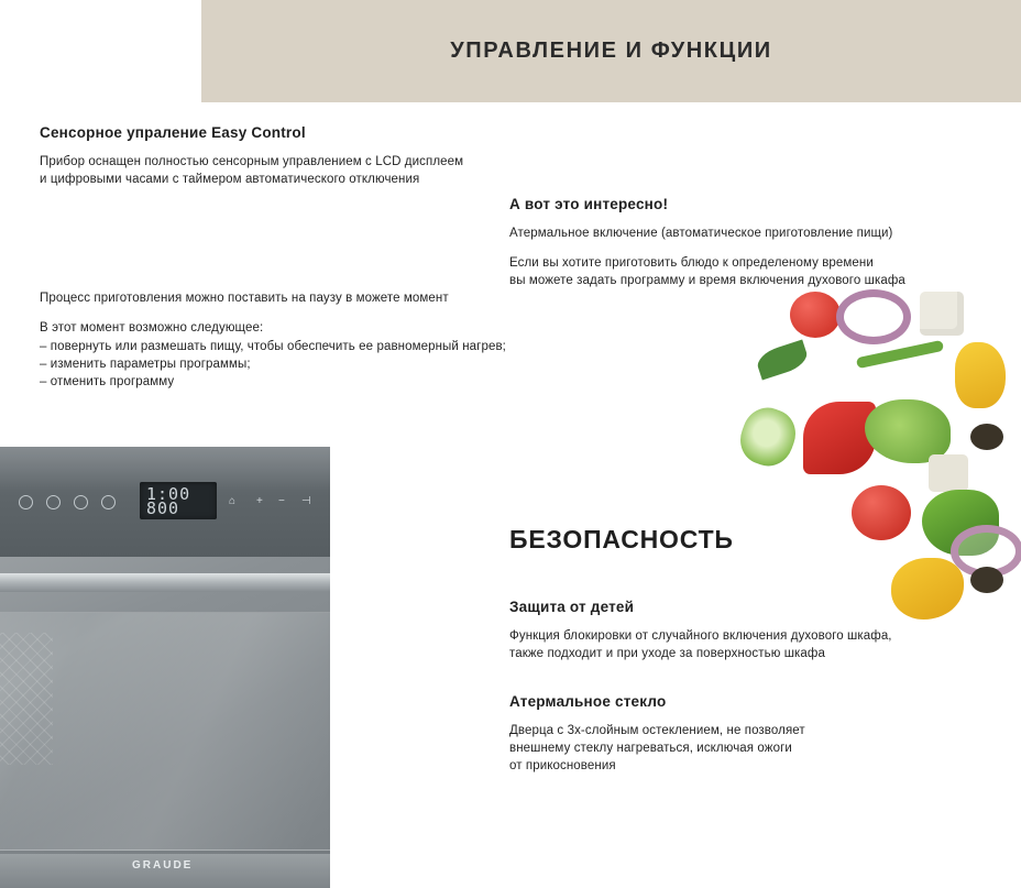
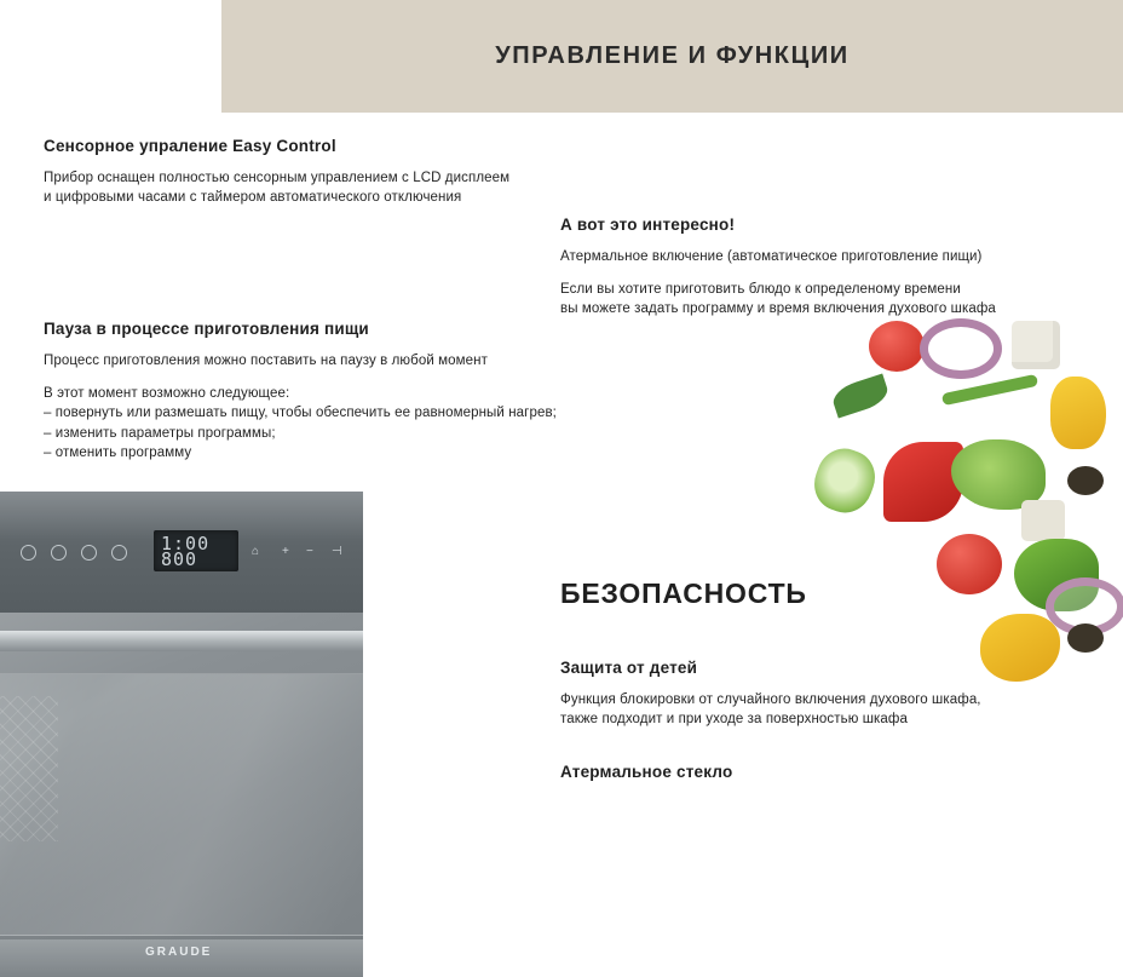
  УПРАВЛЕНИЕ И ФУНКЦИИ
  Сенсорное упраление Easy Control
  Прибор оснащен полностью сенсорным управлением с LCD дисплеем
  и цифровыми часами с таймером автоматического отключения
  А вот это интересно!
  Атермальное включение (автоматическое приготовление пищи)
  Если вы хотите приготовить блюдо к определеному времени
  вы можете задать программу и время включения духового шкафа
+ Пауза в процессе приготовления пищи
- Процесс приготовления можно поставить на паузу в можете момент
+ Процесс приготовления можно поставить на паузу в любой момент
  В этот момент возможно следующее:
  – повернуть или размешать пищу, чтобы обеспечить ее равномерный нагрев;
  – изменить параметры программы;
  – отменить программу
  БЕЗОПАСНОСТЬ
  Защита от детей
  Функция блокировки от случайного включения духового шкафа,
  также подходит и при уходе за поверхностью шкафа
  Атермальное стекло
- Дверца с 3х-слойным остеклением, не позволяет
- внешнему стеклу нагреваться, исключая ожоги
- от прикосновения
  1:00
  800
  ⌂
  +
  −
  ⊣
  GRAUDE
